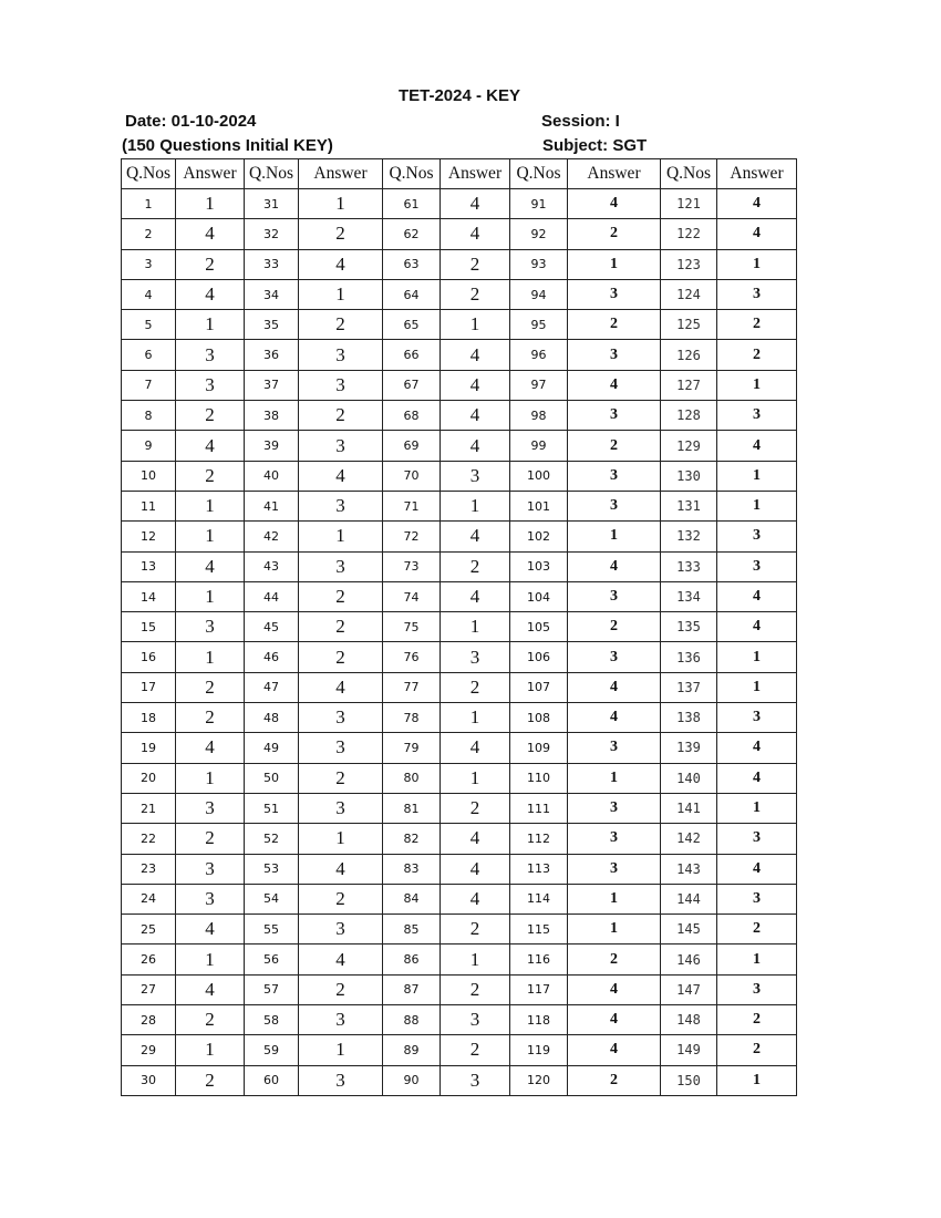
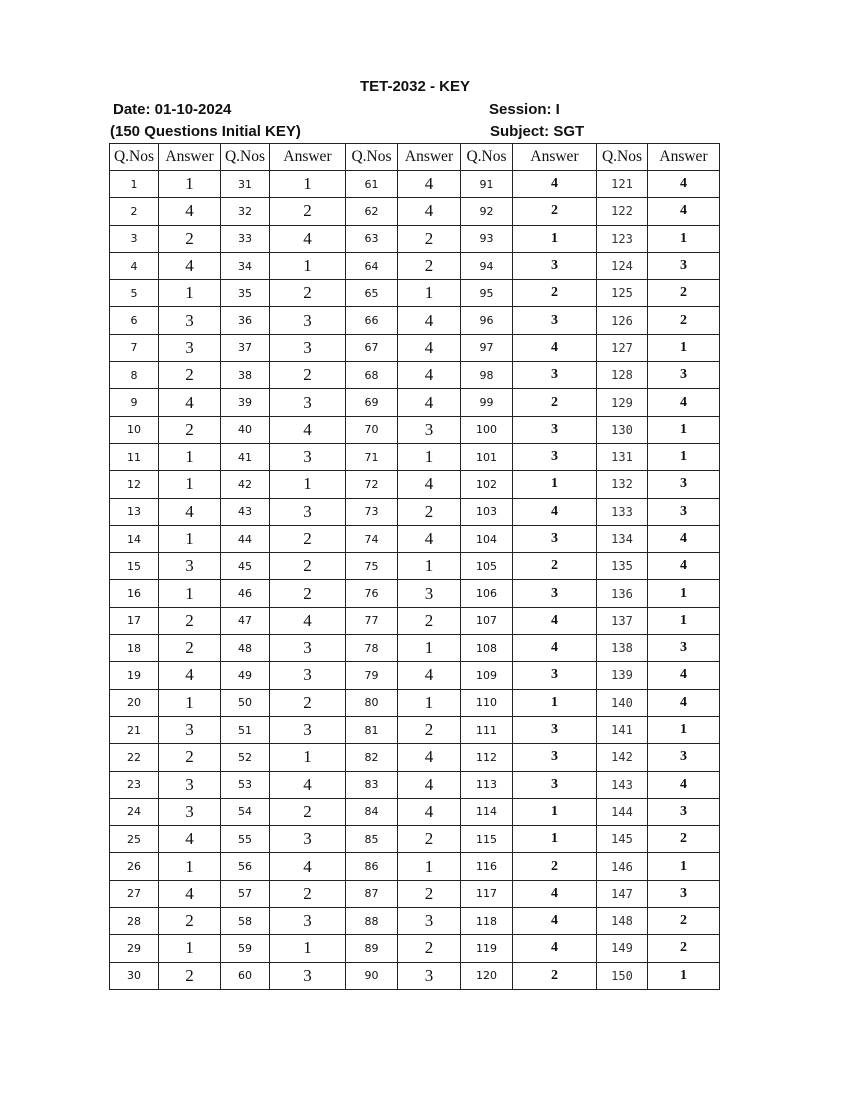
- TET-2024 - KEY
+ TET-2032 - KEY
  Date: 01-10-2024
  Session: I
  (150 Questions Initial KEY)
  Subject: SGT
  Q.Nos	Answer	Q.Nos	Answer	Q.Nos	Answer	Q.Nos	Answer	Q.Nos	Answer
  1	1	31	1	61	4	91	4	121	4
  2	4	32	2	62	4	92	2	122	4
  3	2	33	4	63	2	93	1	123	1
  4	4	34	1	64	2	94	3	124	3
  5	1	35	2	65	1	95	2	125	2
  6	3	36	3	66	4	96	3	126	2
  7	3	37	3	67	4	97	4	127	1
  8	2	38	2	68	4	98	3	128	3
  9	4	39	3	69	4	99	2	129	4
  10	2	40	4	70	3	100	3	130	1
  11	1	41	3	71	1	101	3	131	1
  12	1	42	1	72	4	102	1	132	3
  13	4	43	3	73	2	103	4	133	3
  14	1	44	2	74	4	104	3	134	4
  15	3	45	2	75	1	105	2	135	4
  16	1	46	2	76	3	106	3	136	1
  17	2	47	4	77	2	107	4	137	1
  18	2	48	3	78	1	108	4	138	3
  19	4	49	3	79	4	109	3	139	4
  20	1	50	2	80	1	110	1	140	4
  21	3	51	3	81	2	111	3	141	1
  22	2	52	1	82	4	112	3	142	3
  23	3	53	4	83	4	113	3	143	4
  24	3	54	2	84	4	114	1	144	3
  25	4	55	3	85	2	115	1	145	2
  26	1	56	4	86	1	116	2	146	1
  27	4	57	2	87	2	117	4	147	3
  28	2	58	3	88	3	118	4	148	2
  29	1	59	1	89	2	119	4	149	2
  30	2	60	3	90	3	120	2	150	1
